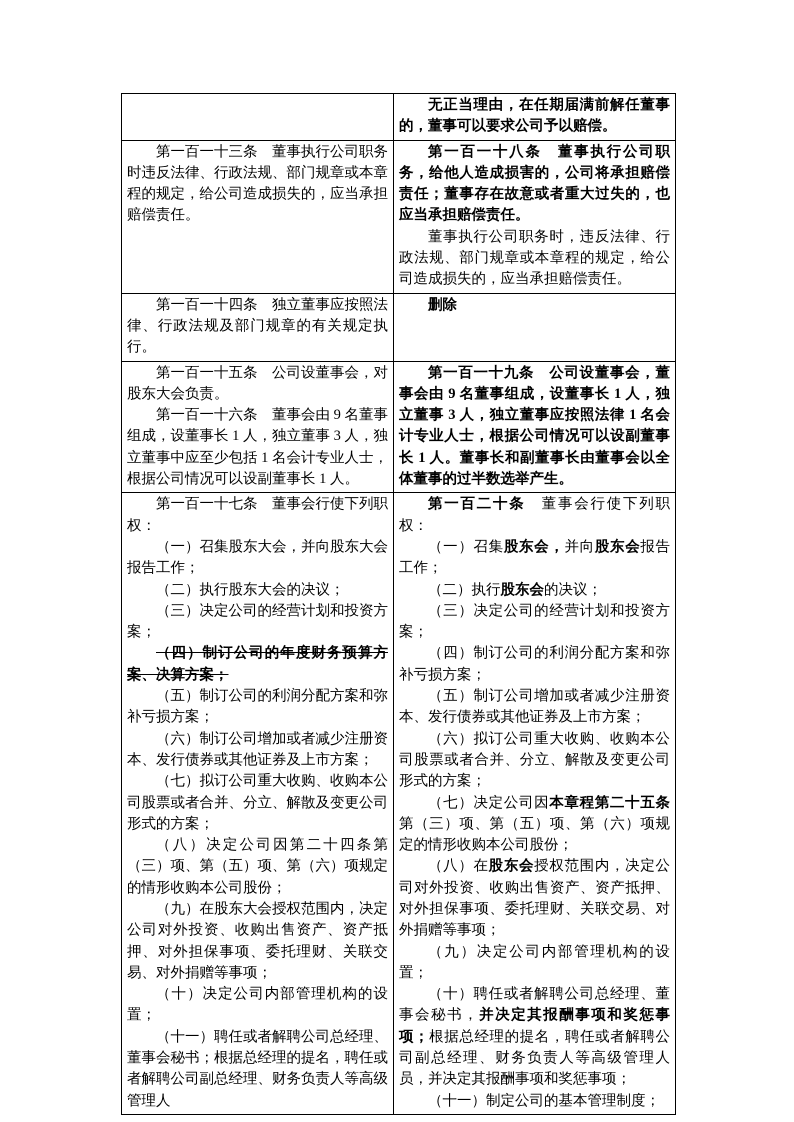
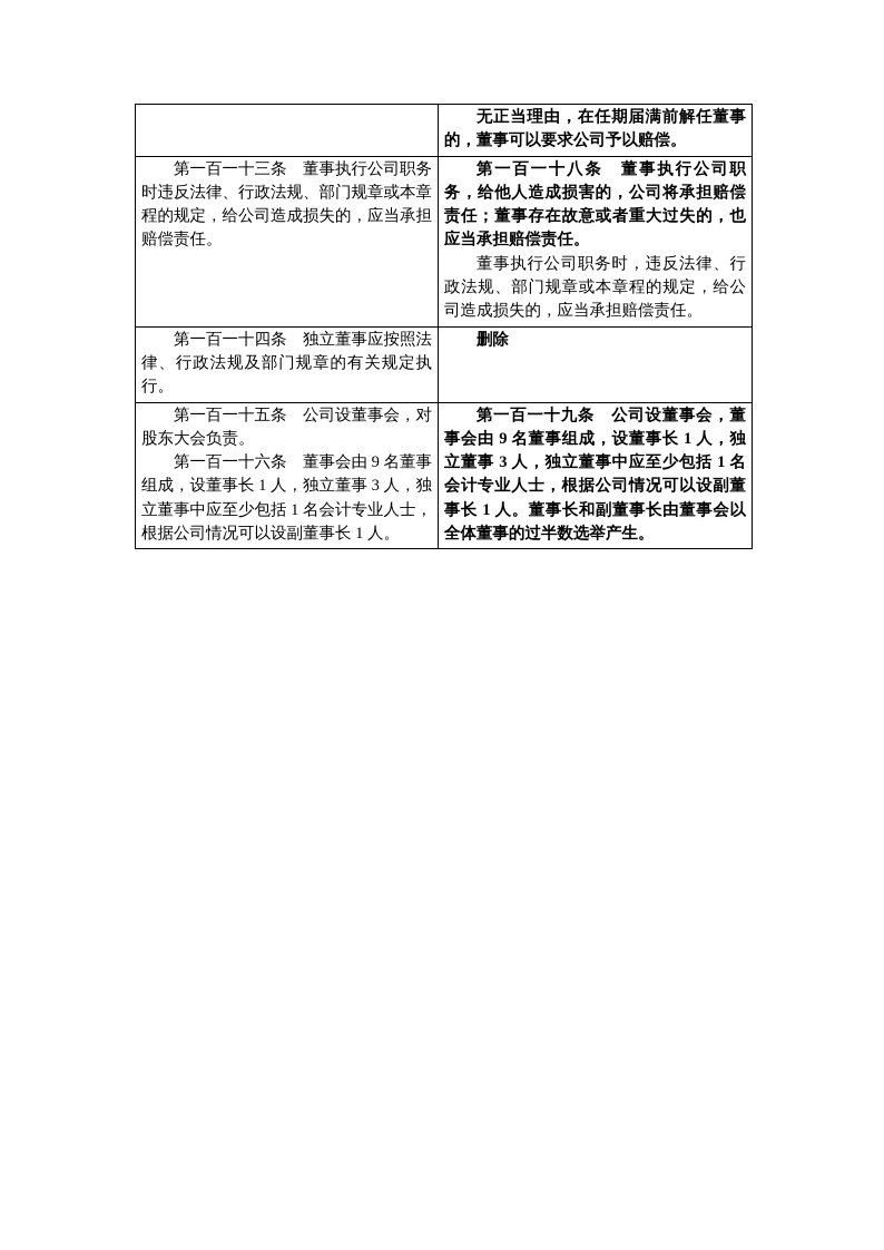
  	无正当理由，在任期届满前解任董事的，董事可以要求公司予以赔偿。
  第一百一十三条 董事执行公司职务时违反法律、行政法规、部门规章或本章程的规定，给公司造成损失的，应当承担赔偿责任。	第一百一十八条 董事执行公司职务，给他人造成损害的，公司将承担赔偿责任；董事存在故意或者重大过失的，也应当承担赔偿责任。董事执行公司职务时，违反法律、行政法规、部门规章或本章程的规定，给公司造成损失的，应当承担赔偿责任。
  第一百一十四条 独立董事应按照法律、行政法规及部门规章的有关规定执行。	删除
- 第一百一十五条 公司设董事会，对股东大会负责。第一百一十六条 董事会由 9 名董事组成，设董事长 1 人，独立董事 3 人，独立董事中应至少包括 1 名会计专业人士，根据公司情况可以设副董事长 1 人。	第一百一十九条 公司设董事会，董事会由 9 名董事组成，设董事长 1 人，独立董事 3 人，独立董事应按照法律 1 名会计专业人士，根据公司情况可以设副董事长 1 人。董事长和副董事长由董事会以全体董事的过半数选举产生。
+ 第一百一十五条 公司设董事会，对股东大会负责。第一百一十六条 董事会由 9 名董事组成，设董事长 1 人，独立董事 3 人，独立董事中应至少包括 1 名会计专业人士，根据公司情况可以设副董事长 1 人。	第一百一十九条 公司设董事会，董事会由 9 名董事组成，设董事长 1 人，独立董事 3 人，独立董事中应至少包括 1 名会计专业人士，根据公司情况可以设副董事长 1 人。董事长和副董事长由董事会以全体董事的过半数选举产生。
- 第一百一十七条 董事会行使下列职权：（一）召集股东大会，并向股东大会报告工作；（二）执行股东大会的决议；（三）决定公司的经营计划和投资方案；（四）制订公司的年度财务预算方案、决算方案；（五）制订公司的利润分配方案和弥补亏损方案；（六）制订公司增加或者减少注册资本、发行债券或其他证券及上市方案；（七）拟订公司重大收购、收购本公司股票或者合并、分立、解散及变更公司形式的方案；（八）决定公司因第二十四条第 （三）项、第（五）项、第（六）项规定的情形收购本公司股份；（九）在股东大会授权范围内，决定公司对外投资、收购出售资产、资产抵押、对外担保事项、委托理财、关联交易、对外捐赠等事项；（十）决定公司内部管理机构的设置；（十一）聘任或者解聘公司总经理、董事会秘书；根据总经理的提名，聘任或者解聘公司副总经理、财务负责人等高级管理人	第一百二十条 董事会行使下列职权：（一）召集股东会，并向股东会报告工作；（二）执行股东会的决议；（三）决定公司的经营计划和投资方案；（四）制订公司的利润分配方案和弥补亏损方案；（五）制订公司增加或者减少注册资本、发行债券或其他证券及上市方案；（六）拟订公司重大收购、收购本公司股票或者合并、分立、解散及变更公司形式的方案；（七）决定公司因本章程第二十五条第（三）项、第（五）项、第（六）项规定的情形收购本公司股份；（八）在股东会授权范围内，决定公司对外投资、收购出售资产、资产抵押、对外担保事项、委托理财、关联交易、对外捐赠等事项；（九）决定公司内部管理机构的设置；（十）聘任或者解聘公司总经理、董事会秘书，并决定其报酬事项和奖惩事项；根据总经理的提名，聘任或者解聘公司副总经理、财务负责人等高级管理人员，并决定其报酬事项和奖惩事项；（十一）制定公司的基本管理制度；
